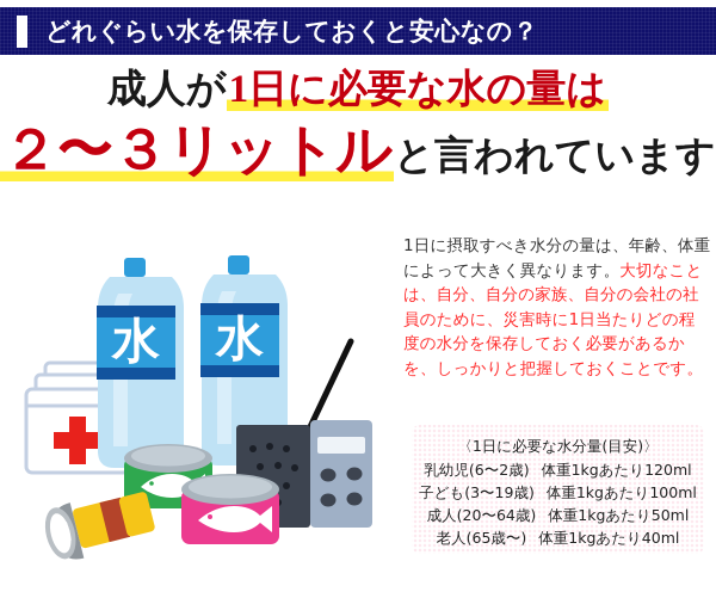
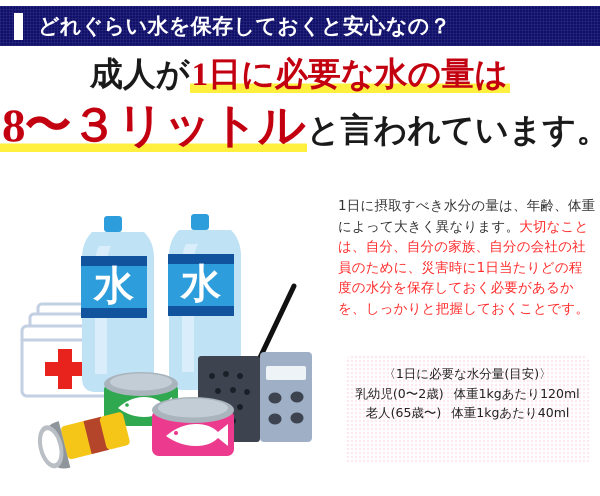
  どれぐらい水を保存しておくと安心なの？
  成人が1日に必要な水の量は
- ２〜３リットルと言われています
+ 8〜３リットルと言われています。
  水
  水
  1日に摂取すべき水分の量は、年齢、体重によって大きく異なります。大切なことは、自分、自分の家族、自分の会社の社員のために、災害時に1日当たりどの程度の水分を保存しておく必要があるかを、しっかりと把握しておくことです。
  〈1日に必要な水分量(目安)〉
- 乳幼児(6〜2歳) 体重1kgあたり120ml
+ 乳幼児(0〜2歳) 体重1kgあたり120ml
- 子ども(3〜19歳) 体重1kgあたり100ml
- 成人(20〜64歳) 体重1kgあたり50ml
  老人(65歳〜) 体重1kgあたり40ml
